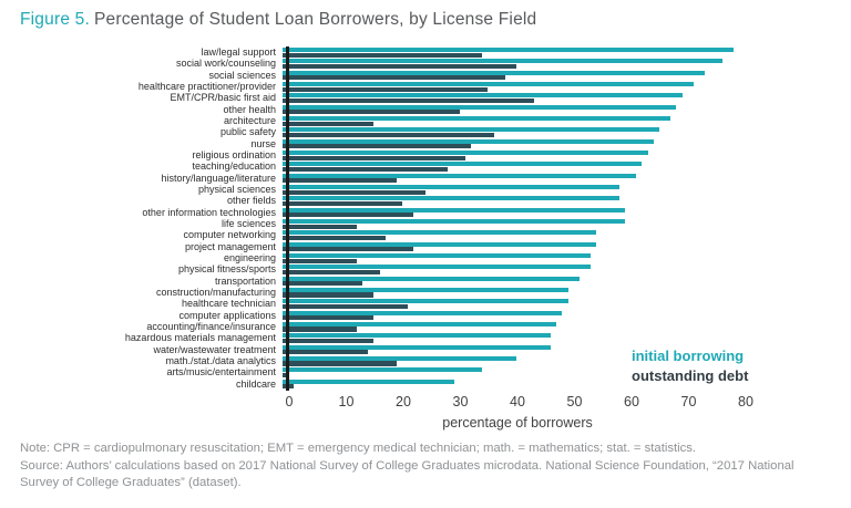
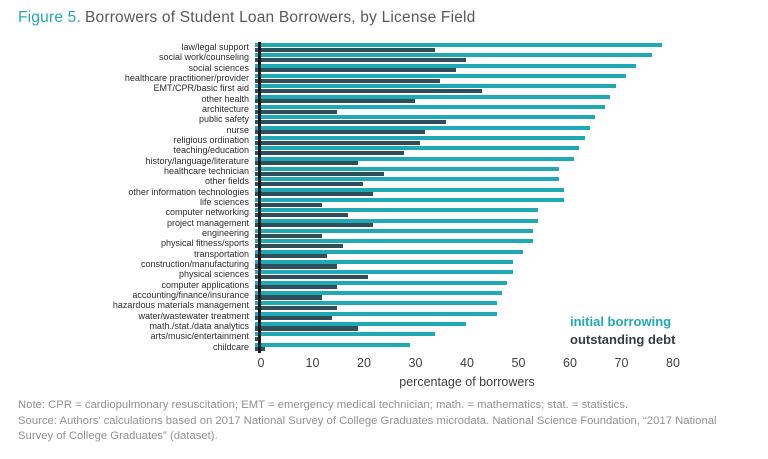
- Figure 5. Percentage of Student Loan Borrowers, by License Field
+ Figure 5. Borrowers of Student Loan Borrowers, by License Field
  law/legal support
  social work/counseling
  social sciences
  healthcare practitioner/provider
  EMT/CPR/basic first aid
  other health
  architecture
  public safety
  nurse
  religious ordination
  teaching/education
  history/language/literature
- physical sciences
+ healthcare technician
  other fields
  other information technologies
  life sciences
  computer networking
  project management
  engineering
  physical fitness/sports
  transportation
  construction/manufacturing
- healthcare technician
+ physical sciences
  computer applications
  accounting/finance/insurance
  hazardous materials management
  water/wastewater treatment
  math./stat./data analytics
  arts/music/entertainment
  childcare
  0
  10
  20
  30
  40
  50
  60
  70
  80
  percentage of borrowers
  initial borrowing
  outstanding debt
  Note: CPR = cardiopulmonary resuscitation; EMT = emergency medical technician; math. = mathematics; stat. = statistics.
  Source: Authors’ calculations based on 2017 National Survey of College Graduates microdata. National Science Foundation, “2017 National Survey of College Graduates” (dataset).
